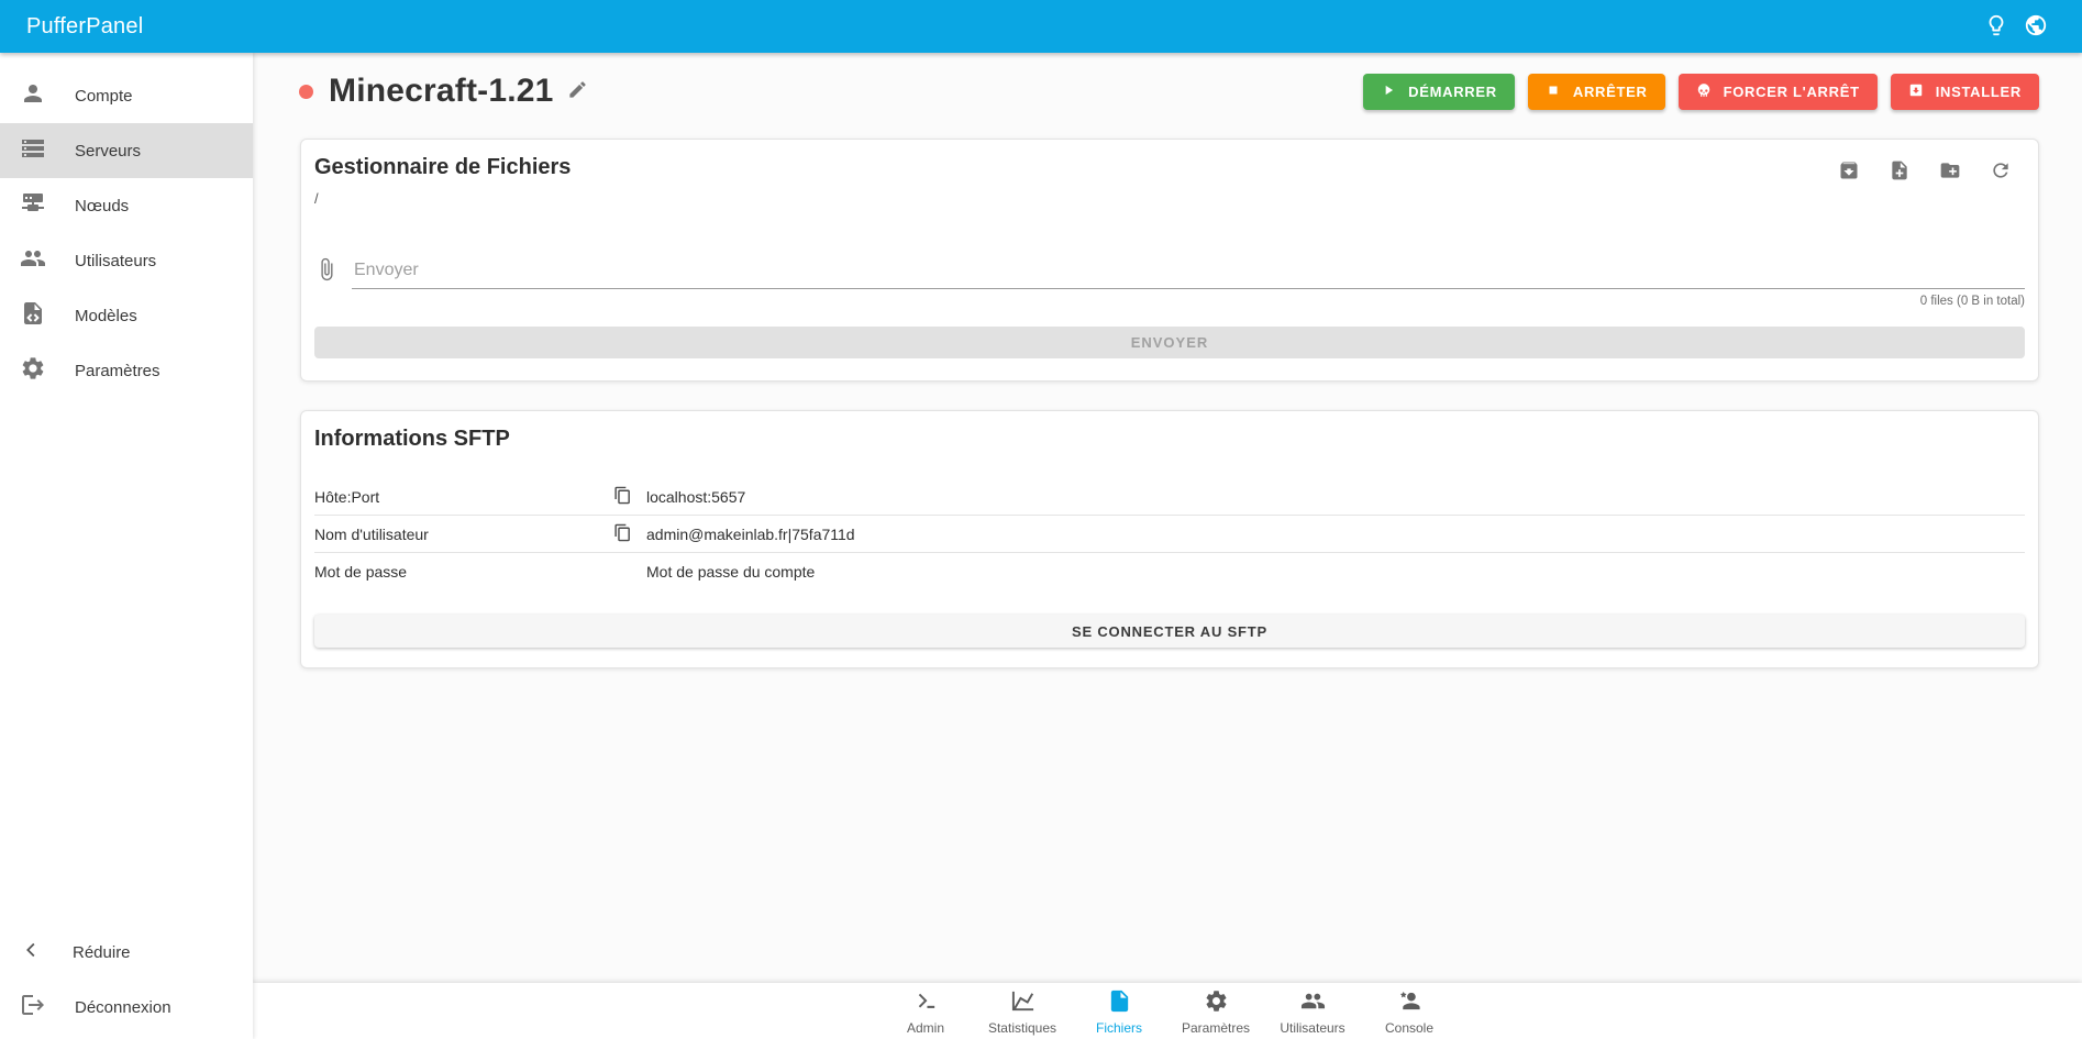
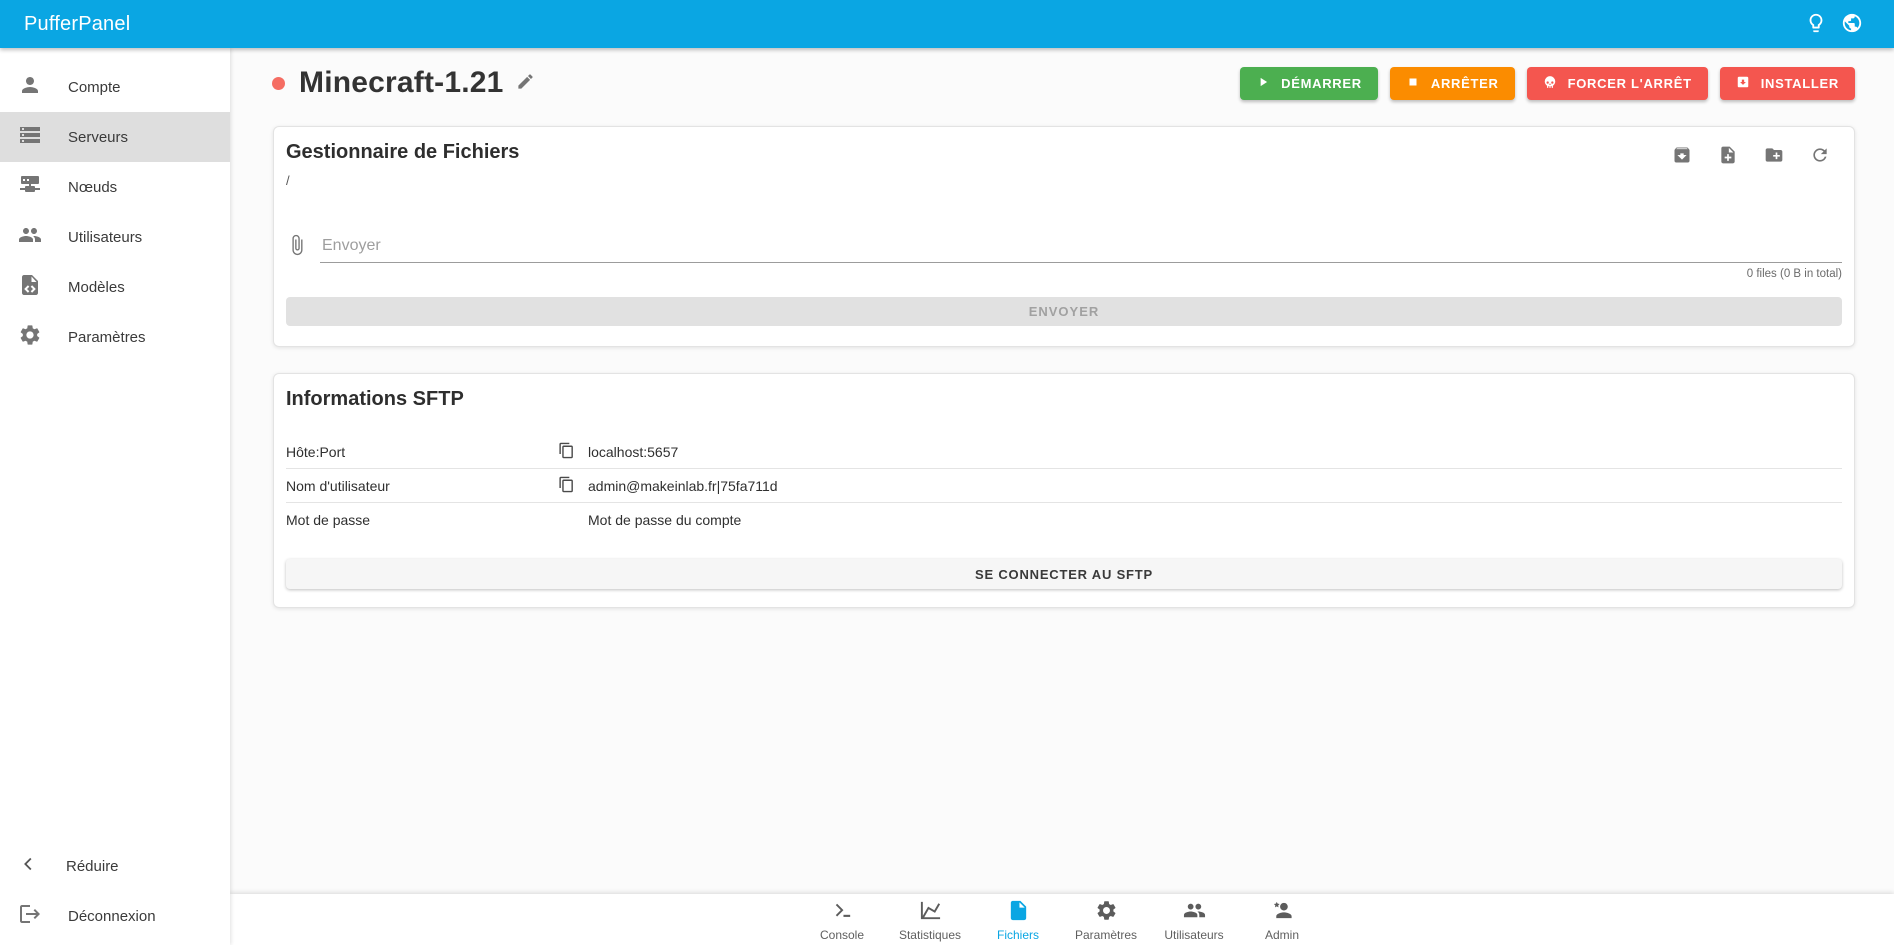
  PufferPanel
  Compte
  Serveurs
  Nœuds
  Utilisateurs
  Modèles
  Paramètres
  Réduire
  Déconnexion
  Minecraft-1.21
  DÉMARRER
  ARRÊTER
  FORCER L'ARRÊT
  INSTALLER
  Gestionnaire de Fichiers
  /
  Envoyer
  0 files (0 B in total)
  ENVOYER
  Informations SFTP
  Hôte:Port
  localhost:5657
  Nom d'utilisateur
  admin@makeinlab.fr|75fa711d
  Mot de passe
  Mot de passe du compte
  SE CONNECTER AU SFTP
- Admin
+ Console
  Statistiques
  Fichiers
  Paramètres
  Utilisateurs
- Console
+ Admin
